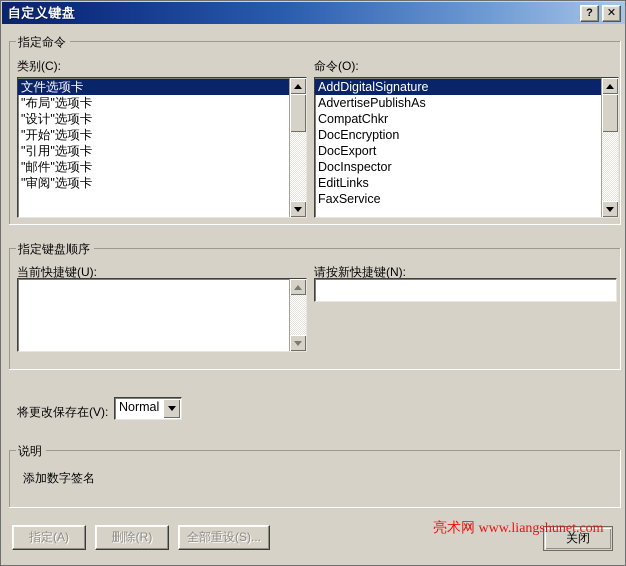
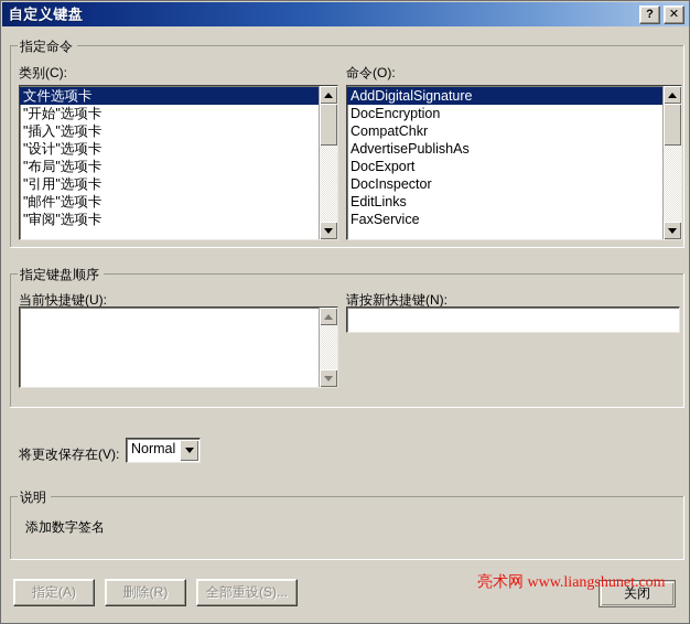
  自定义键盘
  ?
  ✕
  指定命令
  类别(C):
  命令(O):
  文件选项卡
- "布局"选项卡
+ "开始"选项卡
+ "插入"选项卡
  "设计"选项卡
- "开始"选项卡
+ "布局"选项卡
  "引用"选项卡
  "邮件"选项卡
  "审阅"选项卡
  AddDigitalSignature
- AdvertisePublishAs
+ DocEncryption
  CompatChkr
- DocEncryption
+ AdvertisePublishAs
  DocExport
  DocInspector
  EditLinks
  FaxService
  指定键盘顺序
  当前快捷键(U):
  请按新快捷键(N):
  将更改保存在(V):
  Normal
  说明
  添加数字签名
  指定(A)
  删除(R)
  全部重设(S)...
  关闭
  亮术网 www.liangshunet.com
